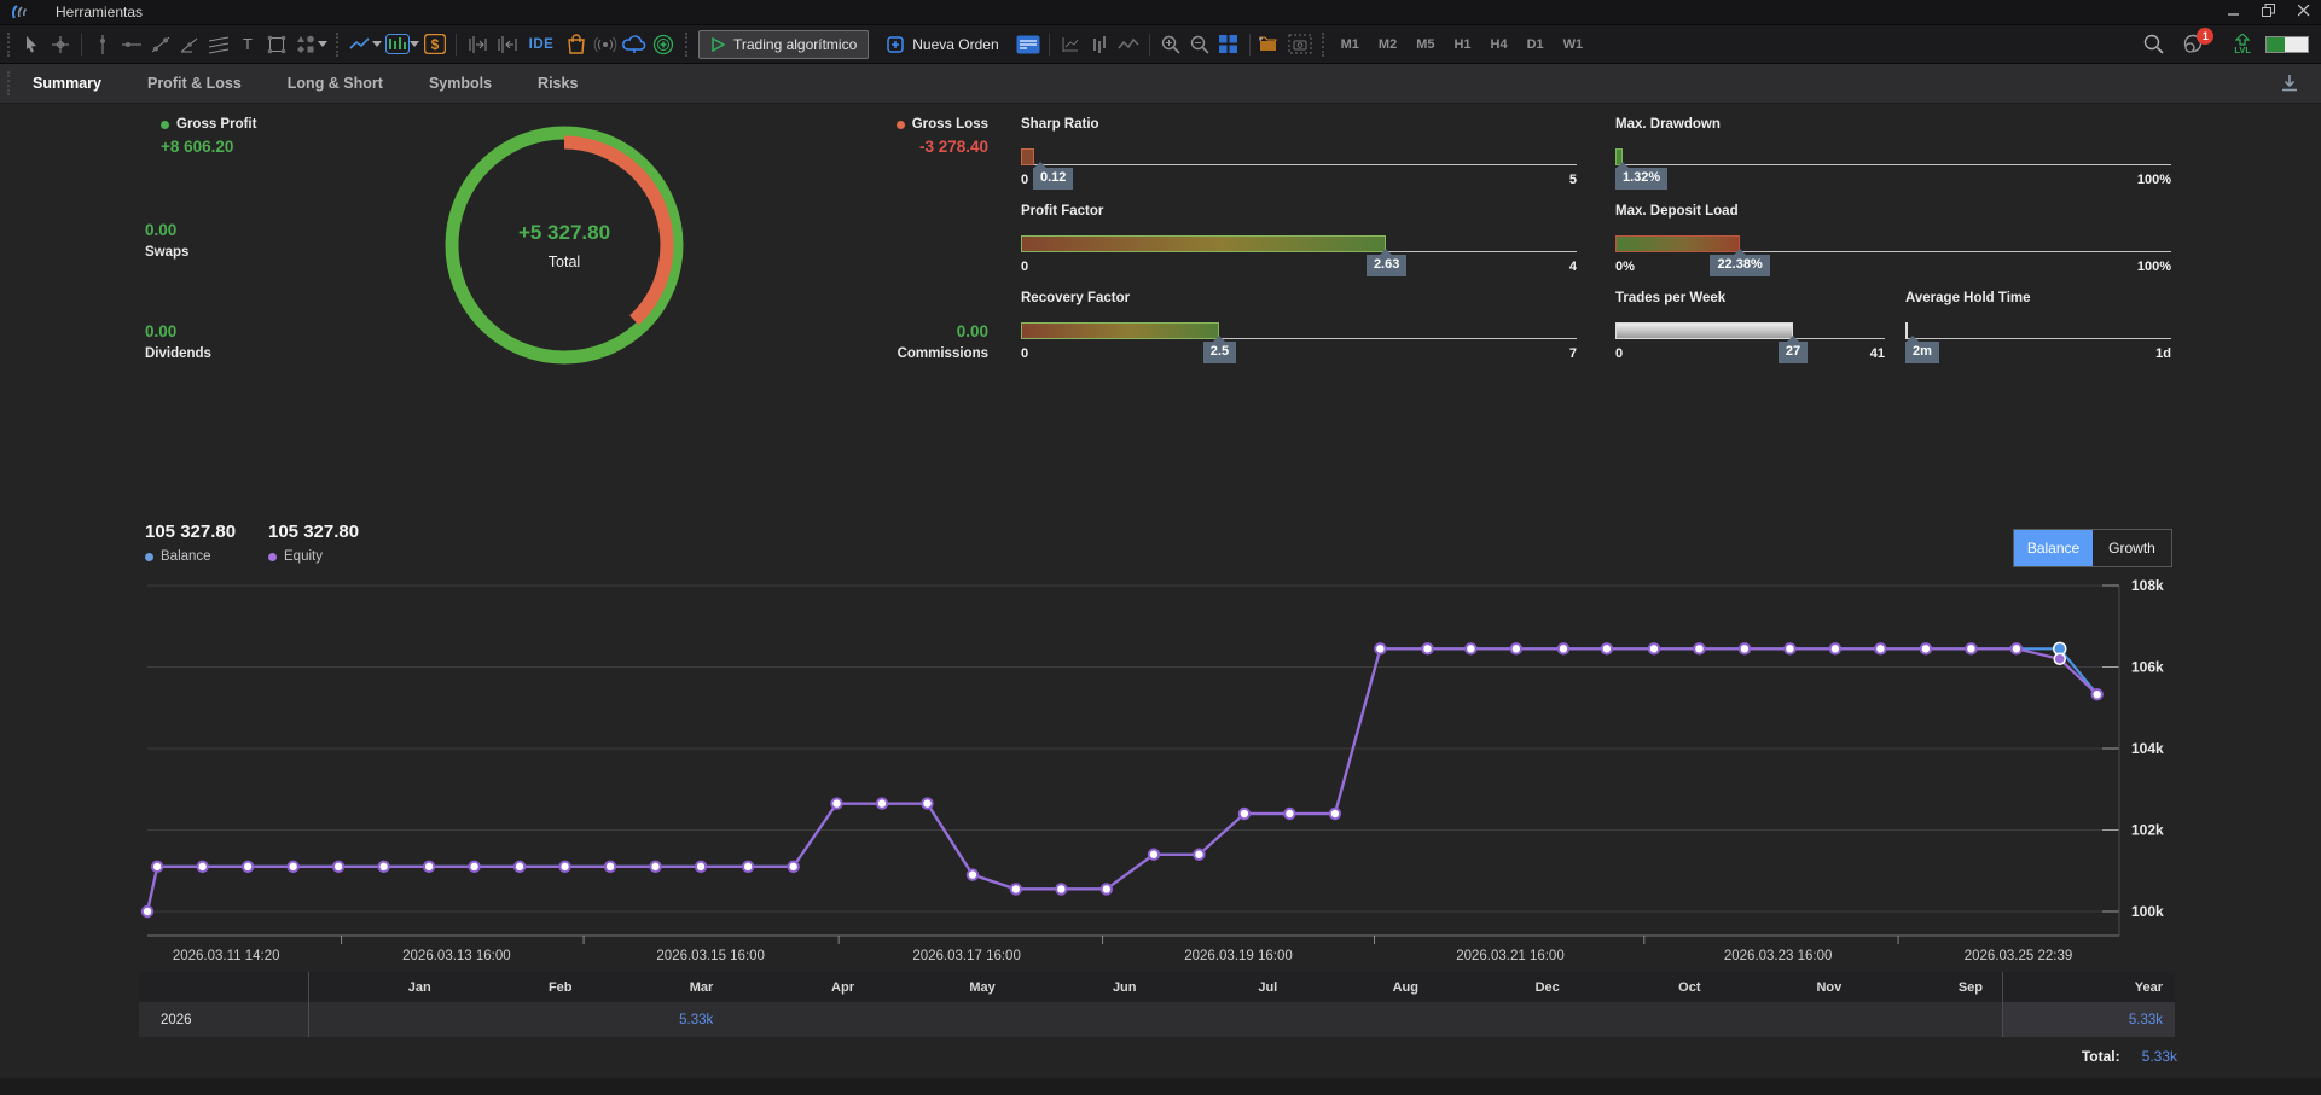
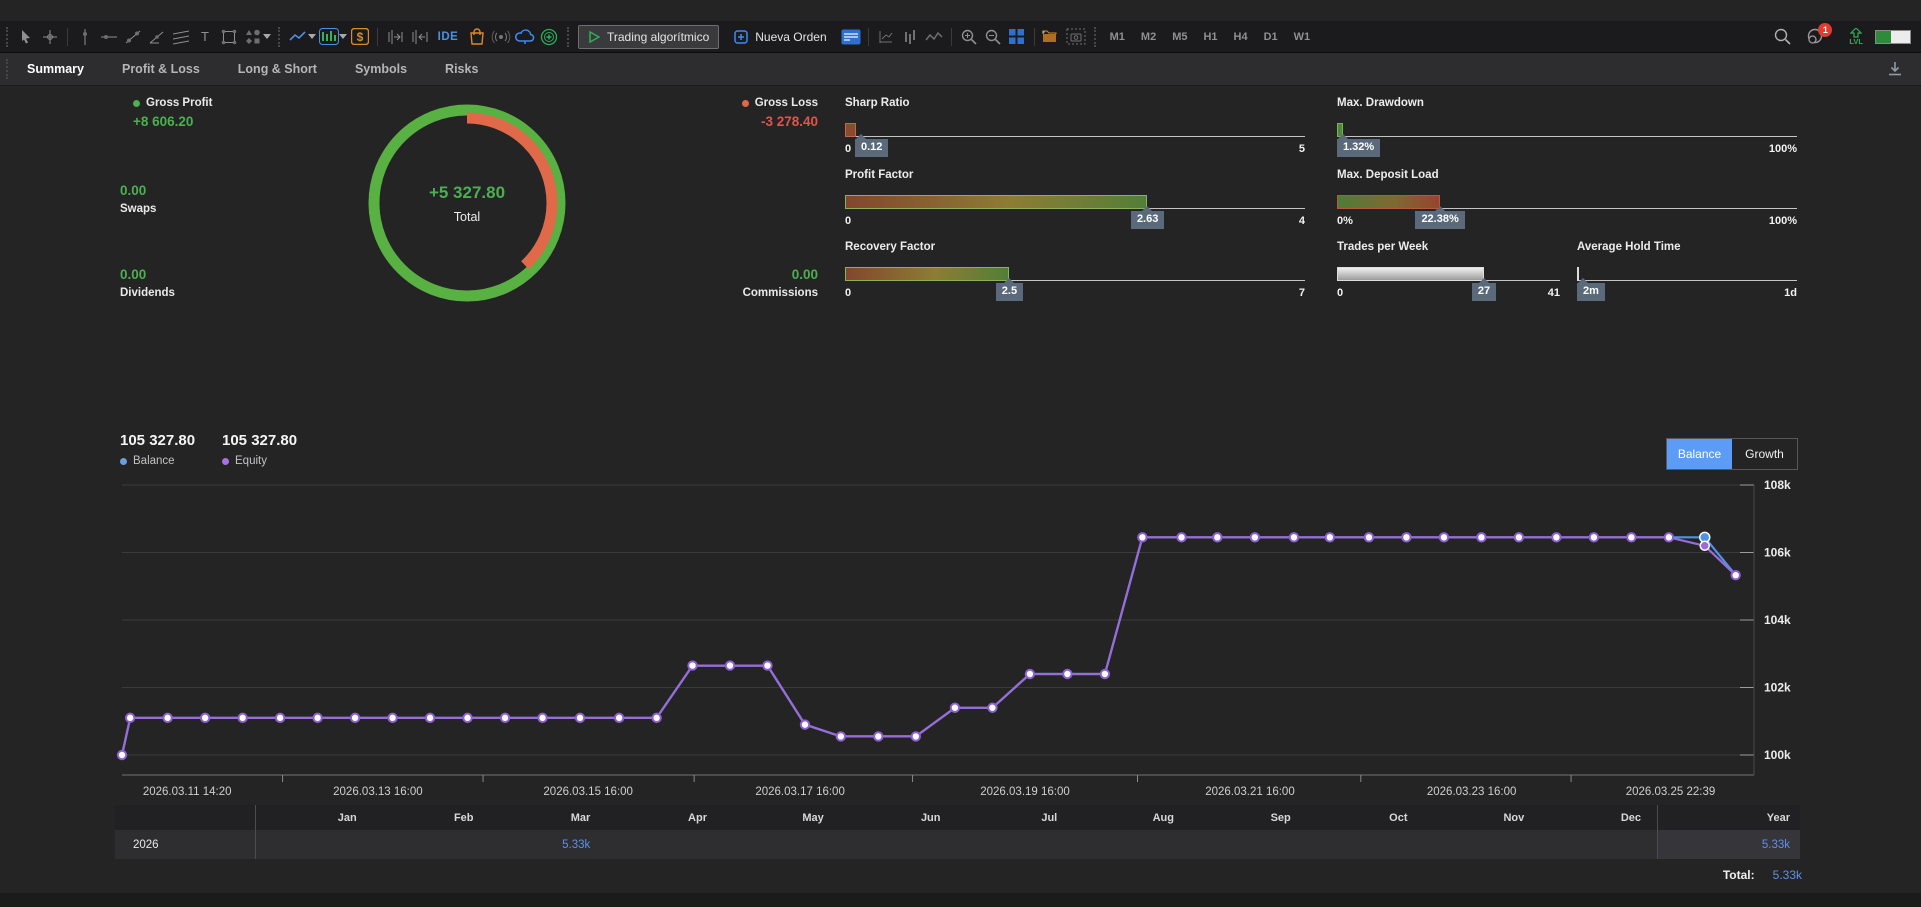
- Herramientas
  T
  $
  IDE
  Trading algorítmico
  Nueva Orden
  M1
  M2
  M5
  H1
  H4
  D1
  W1
  1
  LVL
  Summary
  Profit & Loss
  Long & Short
  Symbols
  Risks
  Gross Profit
  +8 606.20
  0.00
  Swaps
  0.00
  Dividends
  +5 327.80
  Total
  Gross Loss
  -3 278.40
  0.00
  Commissions
  Sharp Ratio
  0
  5
  0.12
  Profit Factor
  0
  4
  2.63
  Recovery Factor
  0
  7
  2.5
  Max. Drawdown
  100%
  1.32%
  Max. Deposit Load
  0%
  100%
  22.38%
  Trades per Week
  0
  41
  27
  Average Hold Time
  1d
  2m
  105 327.80
  Balance
  105 327.80
  Equity
  Balance
  Growth
  108k
  106k
  104k
  102k
  100k
  2026.03.11 14:20
  2026.03.13 16:00
  2026.03.15 16:00
  2026.03.17 16:00
  2026.03.19 16:00
  2026.03.21 16:00
  2026.03.23 16:00
  2026.03.25 22:39
  Jan
  Feb
  Mar
  Apr
  May
  Jun
  Jul
  Aug
- Dec
+ Sep
  Oct
  Nov
- Sep
+ Dec
  Year
  2026
  5.33k
  5.33k
  Total:
  5.33k
